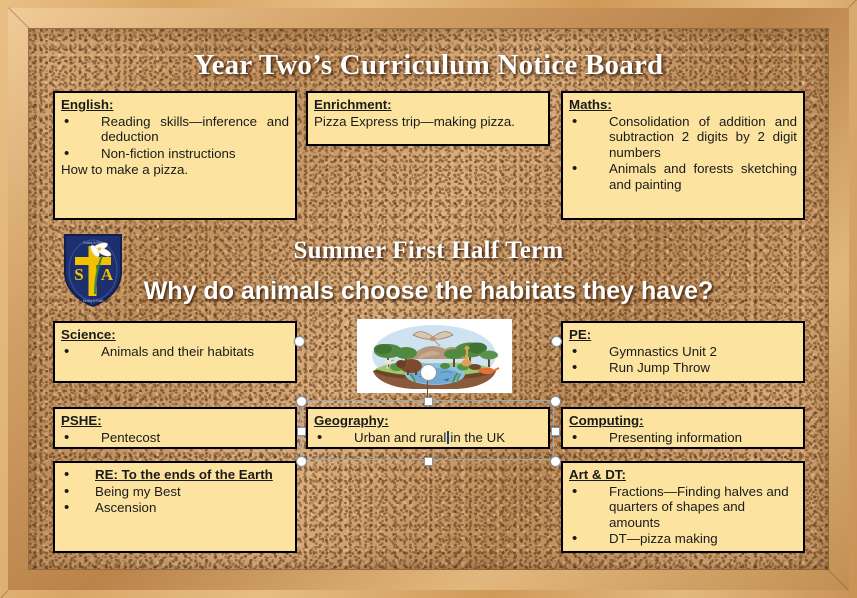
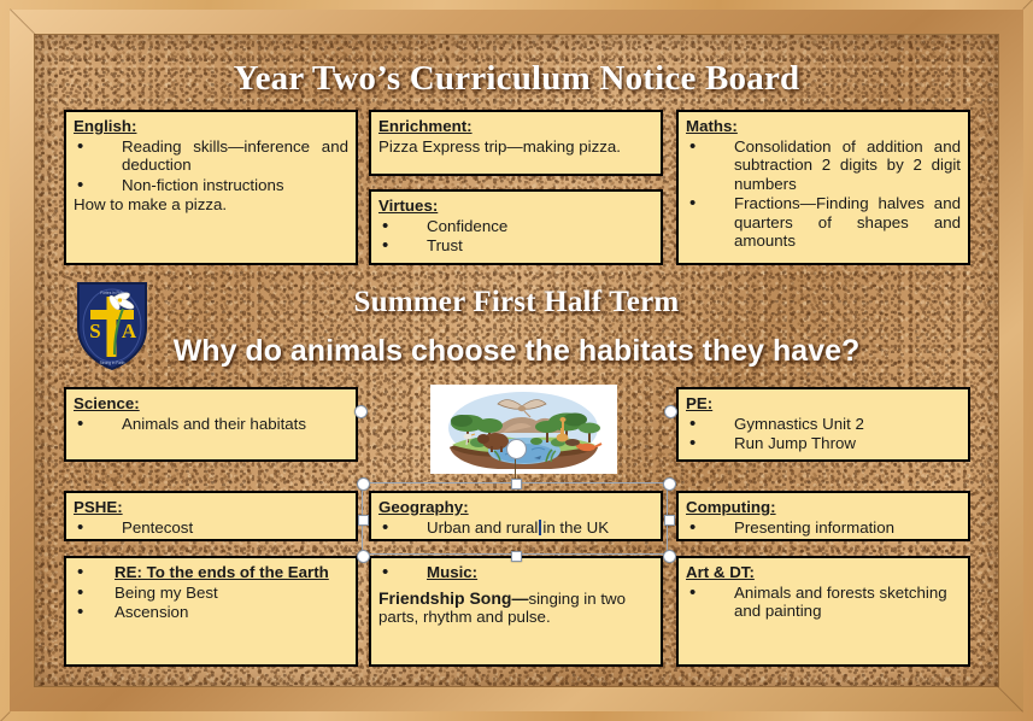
  Year Two’s Curriculum Notice Board
  Summer First Half Term
  Why do animals choose the habitats they have?
  S
  A
  English:
  Reading skills—inference and deduction
  Non-fiction instructions
  How to make a pizza.
  Enrichment:
  Pizza Express trip—making pizza.
+ Virtues:
+ Confidence
+ Trust
  Maths:
  Consolidation of addition and subtraction 2 digits by 2 digit numbers
- Animals and forests sketching and painting
+ Fractions—Finding halves and quarters of shapes and amounts
  Science:
  Animals and their habitats
  PE:
  Gymnastics Unit 2
  Run Jump Throw
  PSHE:
  Pentecost
  Geography:
  Urban and rural in the UK
  Computing:
  Presenting information
  RE: To the ends of the Earth
  Being my Best
  Ascension
+ Music:
+ Friendship Song—singing in two parts, rhythm and pulse.
  Art & DT:
- Fractions—Finding halves and quarters of shapes and amounts
+ Animals and forests sketching and painting
- DT—pizza making
